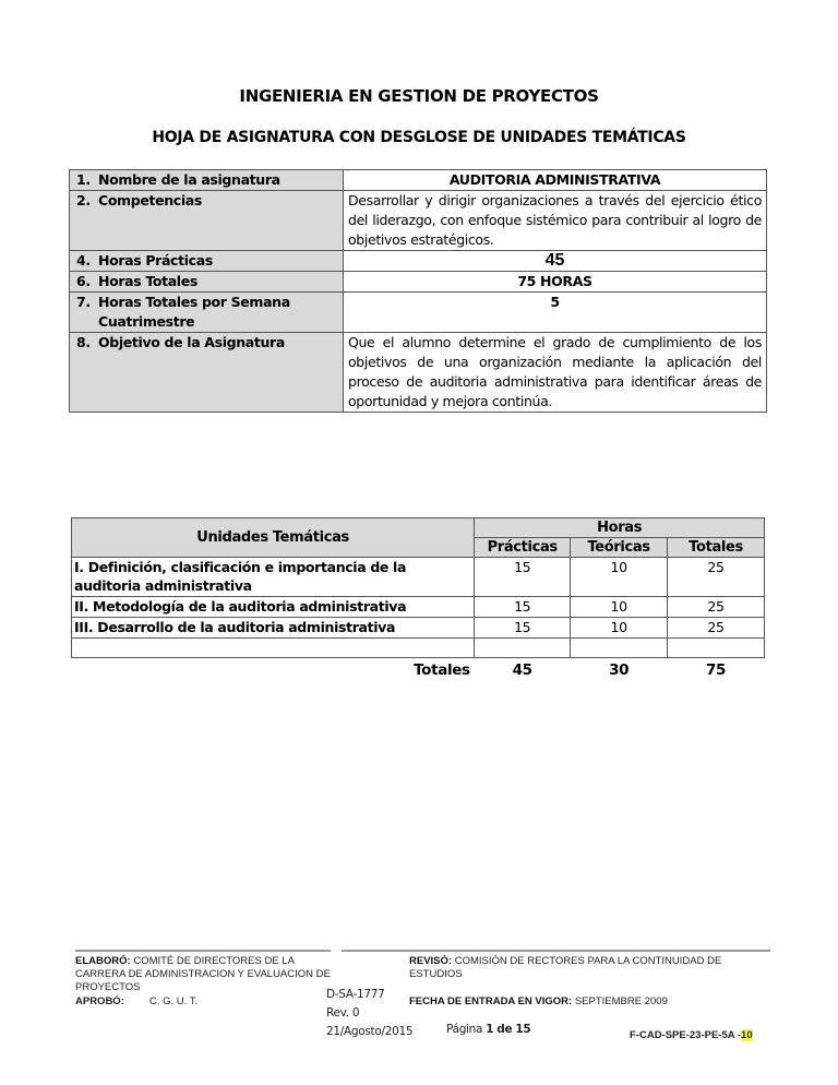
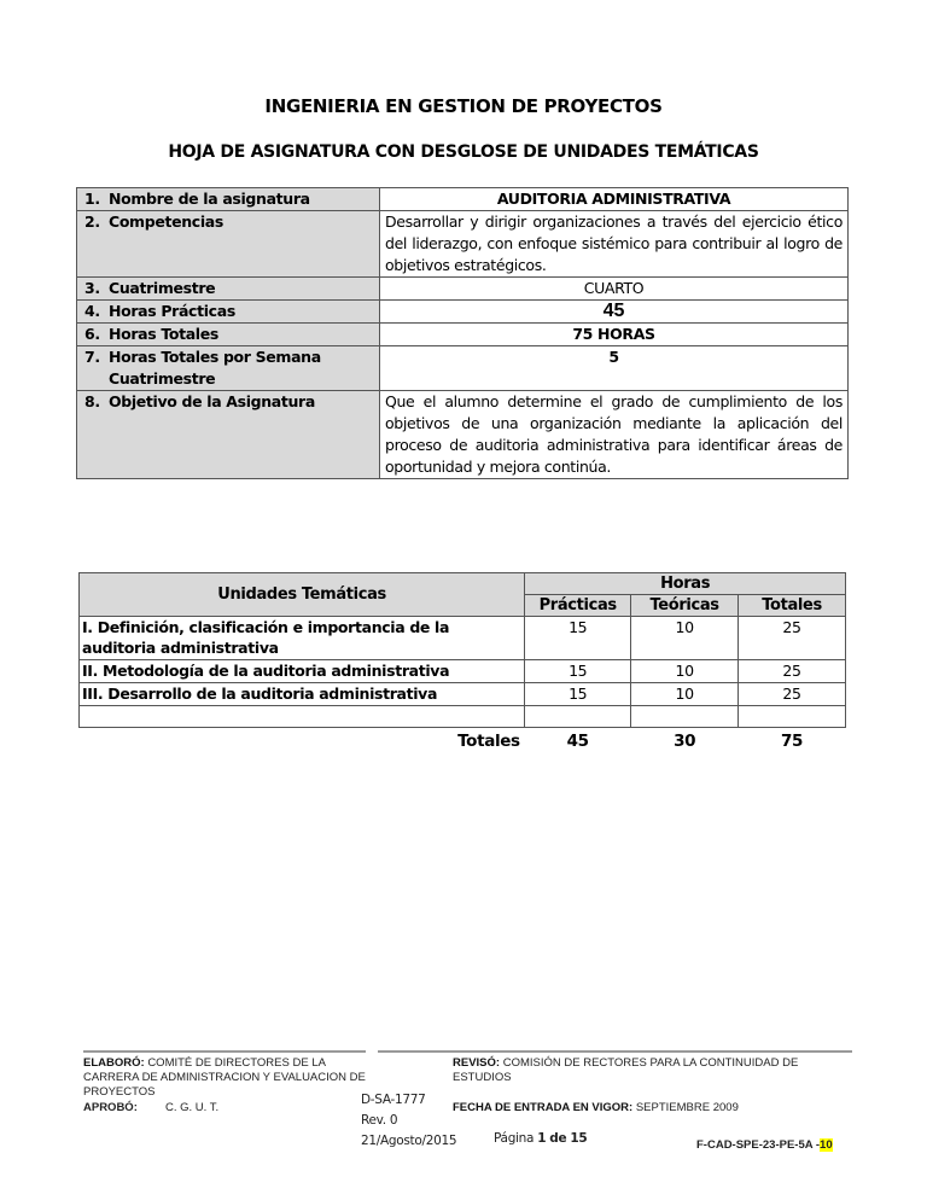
  INGENIERIA EN GESTION DE PROYECTOS
  HOJA DE ASIGNATURA CON DESGLOSE DE UNIDADES TEMÁTICAS
  1. Nombre de la asignatura	AUDITORIA ADMINISTRATIVA
  2. Competencias	Desarrollar y dirigir organizaciones a través del ejercicio ético del liderazgo, con enfoque sistémico para contribuir al logro de objetivos estratégicos.
+ 3. Cuatrimestre	CUARTO
  4. Horas Prácticas	45
  6. Horas Totales	75 HORAS
  7. Horas Totales por SemanaCuatrimestre	5
  8. Objetivo de la Asignatura	Que el alumno determine el grado de cumplimiento de los objetivos de una organización mediante la aplicación del proceso de auditoria administrativa para identificar áreas de oportunidad y mejora continúa.
  Unidades Temáticas	Horas
  Prácticas	Teóricas	Totales
  I. Definición, clasificación e importancia de la auditoria administrativa	15	10	25
  II. Metodología de la auditoria administrativa	15	10	25
  III. Desarrollo de la auditoria administrativa	15	10	25
  Totales	45	30	75
  ELABORÓ: COMITÉ DE DIRECTORES DE LA CARRERA DE ADMINISTRACION Y EVALUACION DE PROYECTOS
  REVISÓ: COMISIÓN DE RECTORES PARA LA CONTINUIDAD DE ESTUDIOS
  APROBÓ:
  C. G. U. T.
  D-SA-1777
  Rev. 0
  21/Agosto/2015
  FECHA DE ENTRADA EN VIGOR: SEPTIEMBRE 2009
  Página 1 de 15
  F-CAD-SPE-23-PE-5A -10
